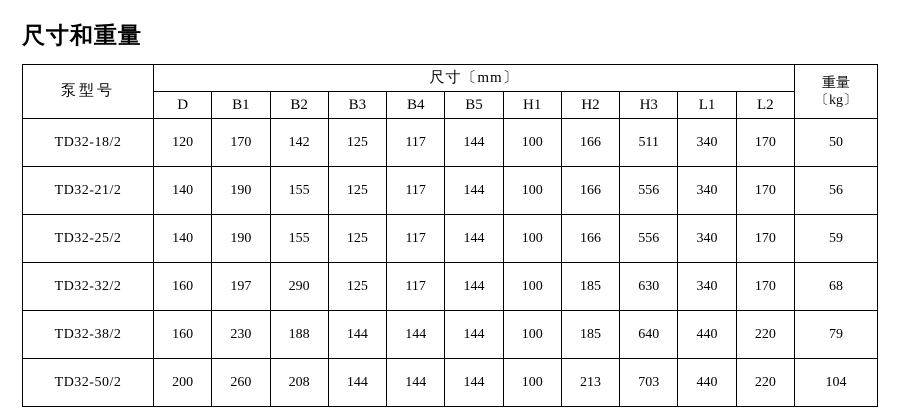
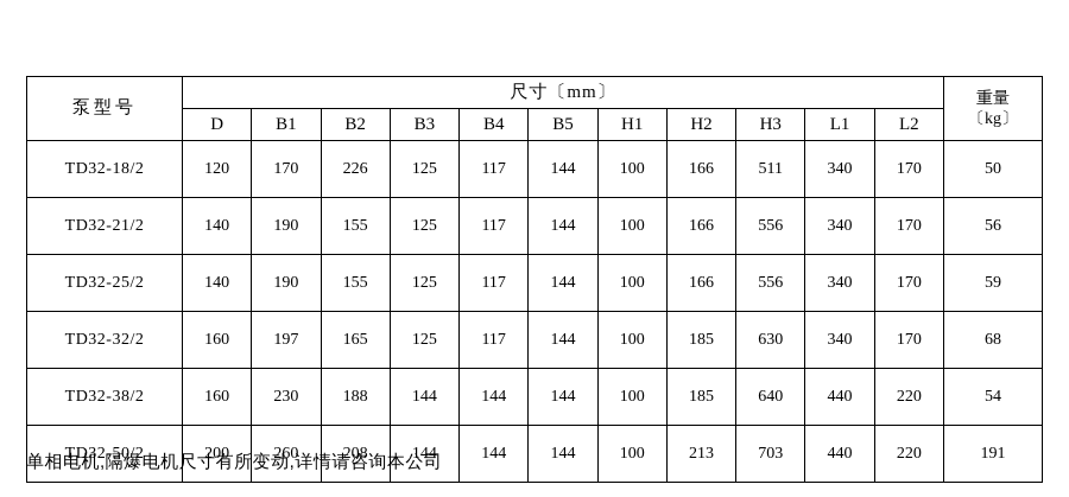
- 尺寸和重量
  泵型号	尺寸〔mm〕	重量 〔kg〕
  D	B1	B2	B3	B4	B5	H1	H2	H3	L1	L2
- TD32-18/2	120	170	142	125	117	144	100	166	511	340	170	50
+ TD32-18/2	120	170	226	125	117	144	100	166	511	340	170	50
  TD32-21/2	140	190	155	125	117	144	100	166	556	340	170	56
  TD32-25/2	140	190	155	125	117	144	100	166	556	340	170	59
- TD32-32/2	160	197	290	125	117	144	100	185	630	340	170	68
+ TD32-32/2	160	197	165	125	117	144	100	185	630	340	170	68
- TD32-38/2	160	230	188	144	144	144	100	185	640	440	220	79
+ TD32-38/2	160	230	188	144	144	144	100	185	640	440	220	54
- TD32-50/2	200	260	208	144	144	144	100	213	703	440	220	104
+ TD32-50/2	200	260	208	144	144	144	100	213	703	440	220	191
+ 单相电机,隔爆电机尺寸有所变动,详情请咨询本公司
